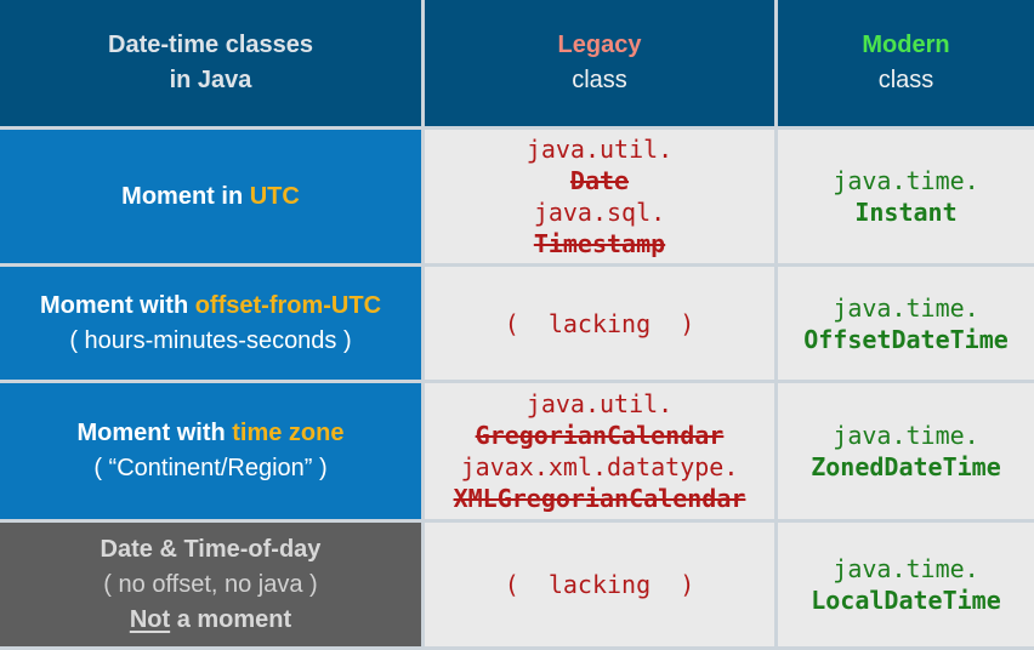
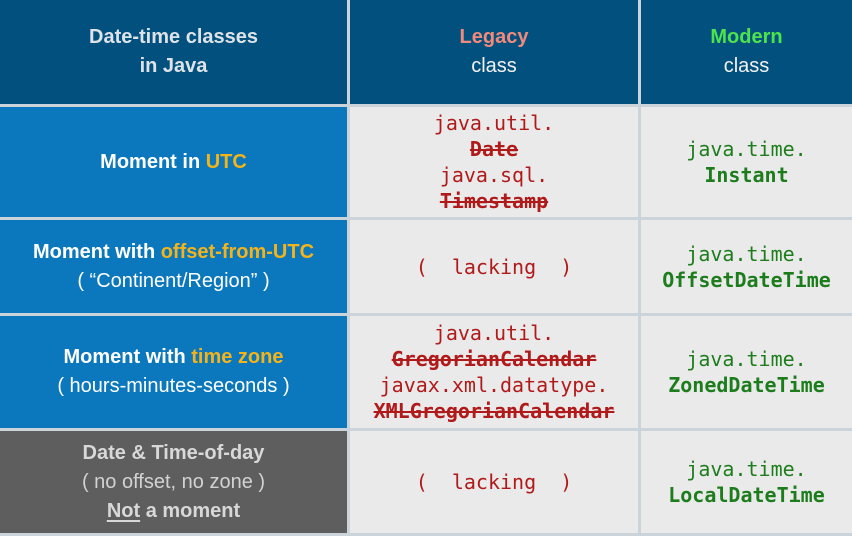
  Date-time classes
  in Java
  Legacy
  class
  Modern
  class
  Moment in UTC
  java.util.
  Date
  java.sql.
  Timestamp
  java.time.
  Instant
  Moment with offset-from-UTC
- ( hours-minutes-seconds )
+ ( “Continent/Region” )
  ( lacking )
  java.time.
  OffsetDateTime
  Moment with time zone
- ( “Continent/Region” )
+ ( hours-minutes-seconds )
  java.util.
  GregorianCalendar
  javax.xml.datatype.
  XMLGregorianCalendar
  java.time.
  ZonedDateTime
  Date & Time-of-day
- ( no offset, no java )
+ ( no offset, no zone )
  Not a moment
  ( lacking )
  java.time.
  LocalDateTime
